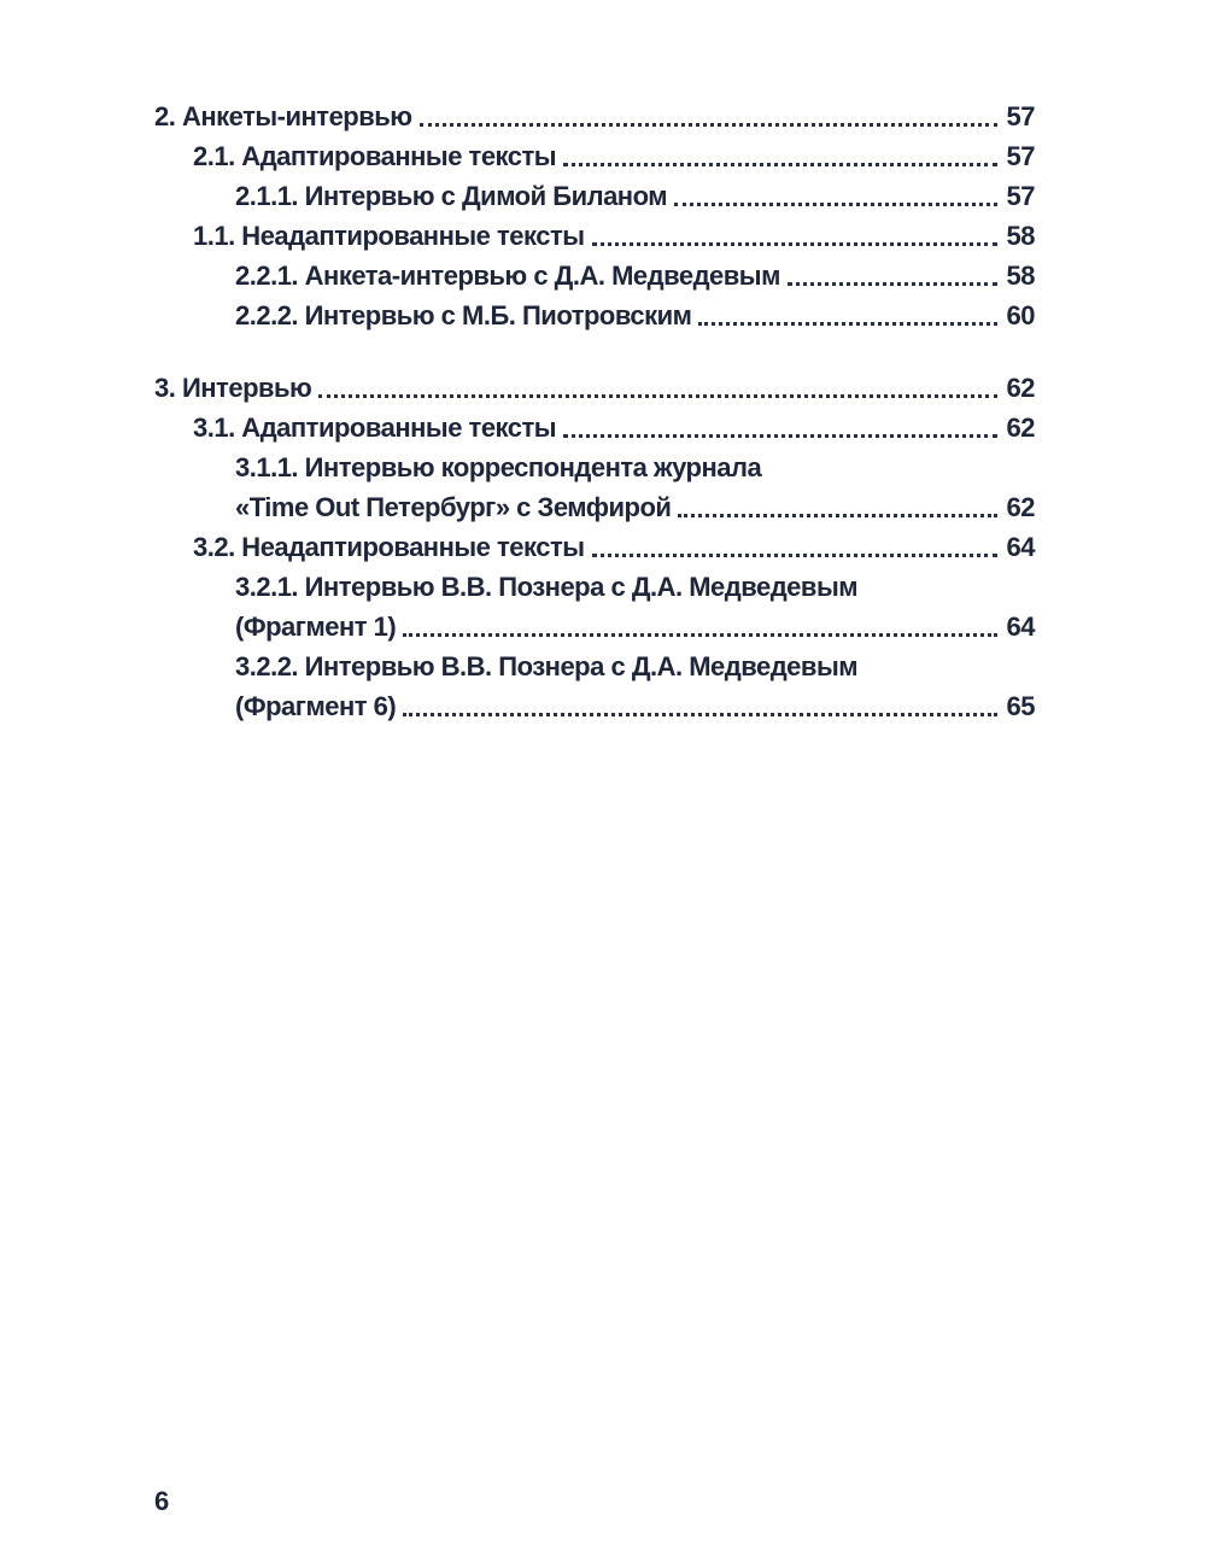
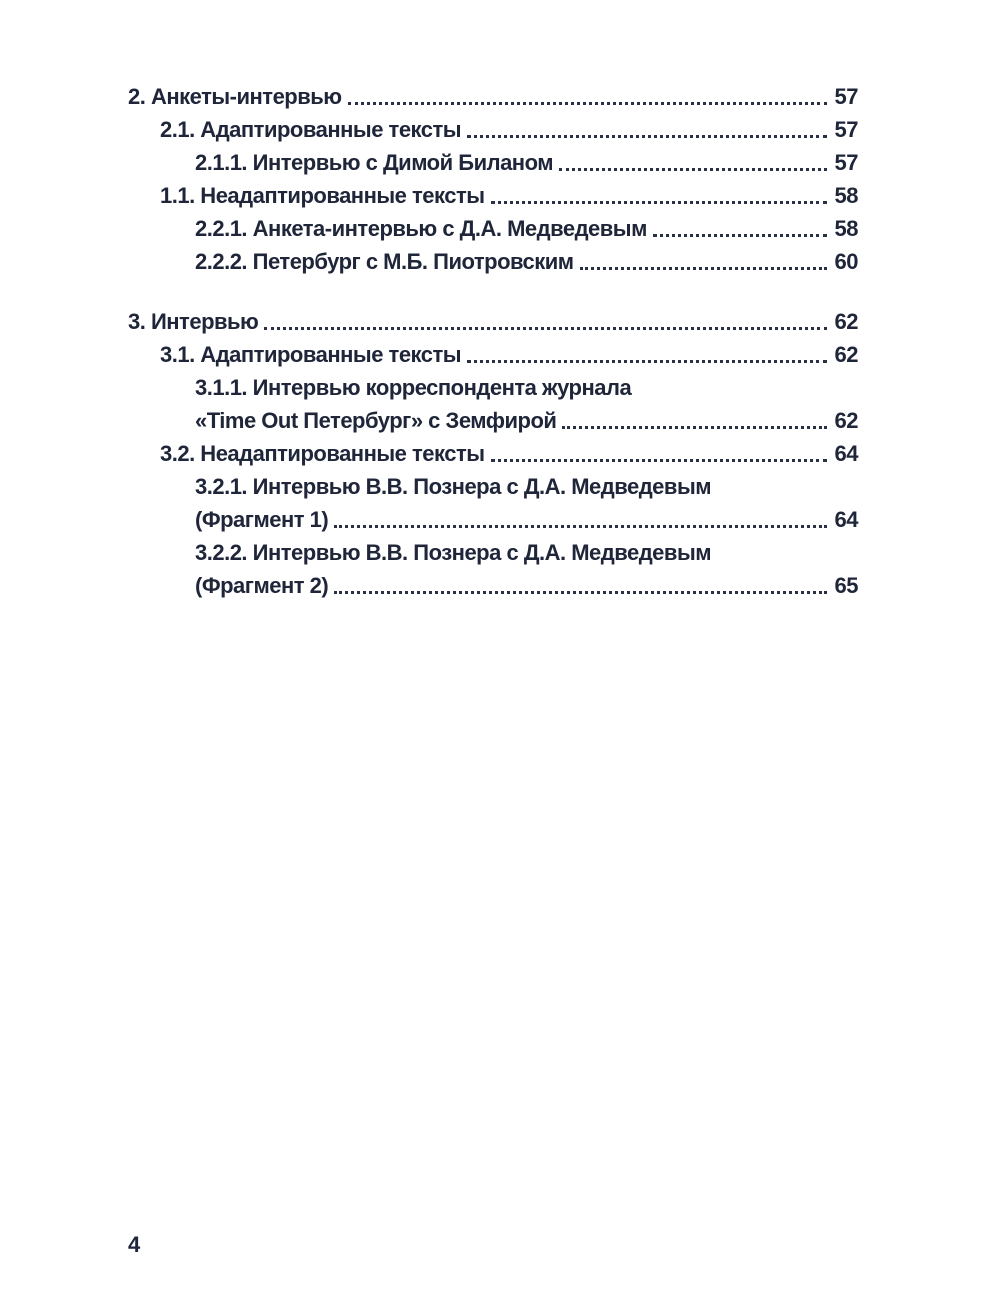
  2. Анкеты-интервью
  57
  2.1. Адаптированные тексты
  57
  2.1.1. Интервью с Димой Биланом
  57
  1.1. Неадаптированные тексты
  58
  2.2.1. Анкета-интервью с Д.А. Медведевым
  58
- 2.2.2. Интервью с М.Б. Пиотровским
+ 2.2.2. Петербург с М.Б. Пиотровским
  60
  3. Интервью
  62
  3.1. Адаптированные тексты
  62
  3.1.1. Интервью корреспондента журнала
  «Time Out Петербург» с Земфирой
  62
  3.2. Неадаптированные тексты
  64
  3.2.1. Интервью В.В. Познера с Д.А. Медведевым
  (Фрагмент 1)
  64
  3.2.2. Интервью В.В. Познера с Д.А. Медведевым
- (Фрагмент 6)
+ (Фрагмент 2)
  65
- 6
+ 4
